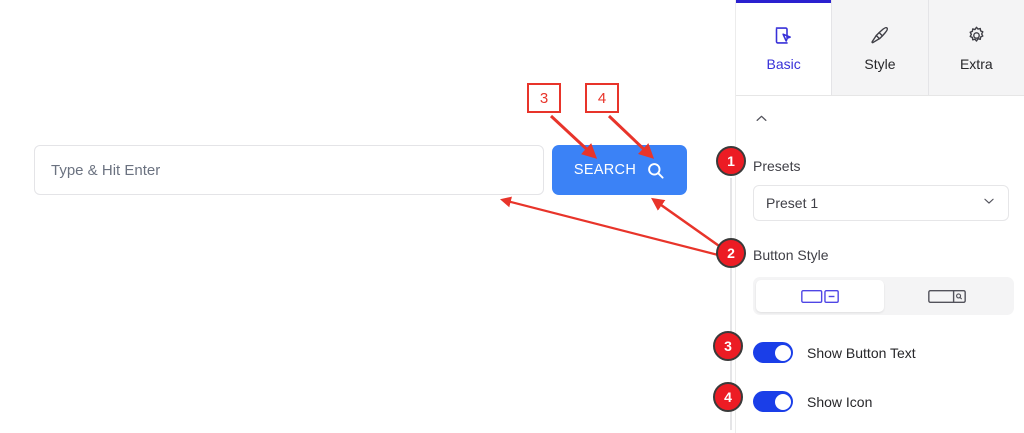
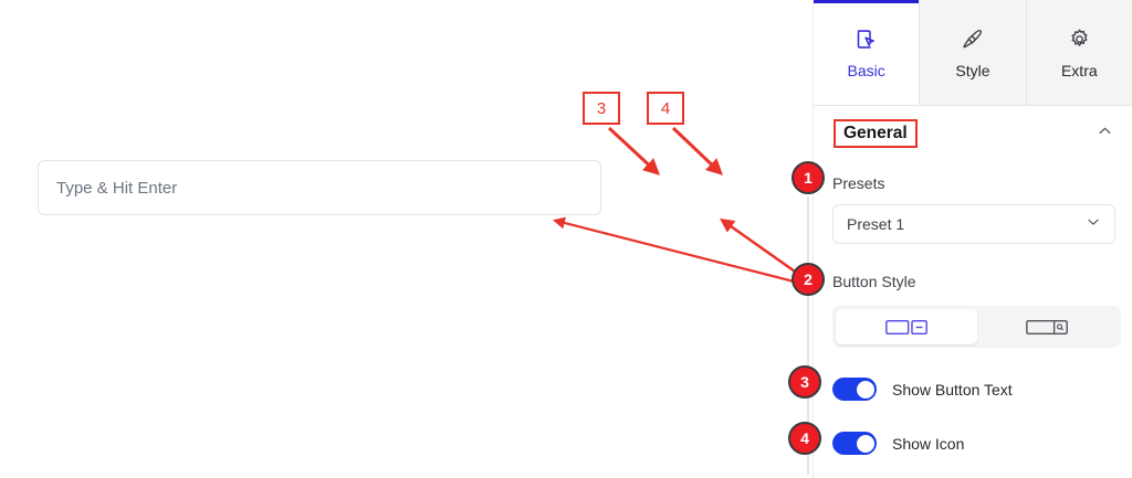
  Type & Hit Enter
- SEARCH
  Basic
  Style
  Extra
+ General
  Presets
  Preset 1
  Button Style
  Show Button Text
  Show Icon
  3
  4
  1
  2
  3
  4
